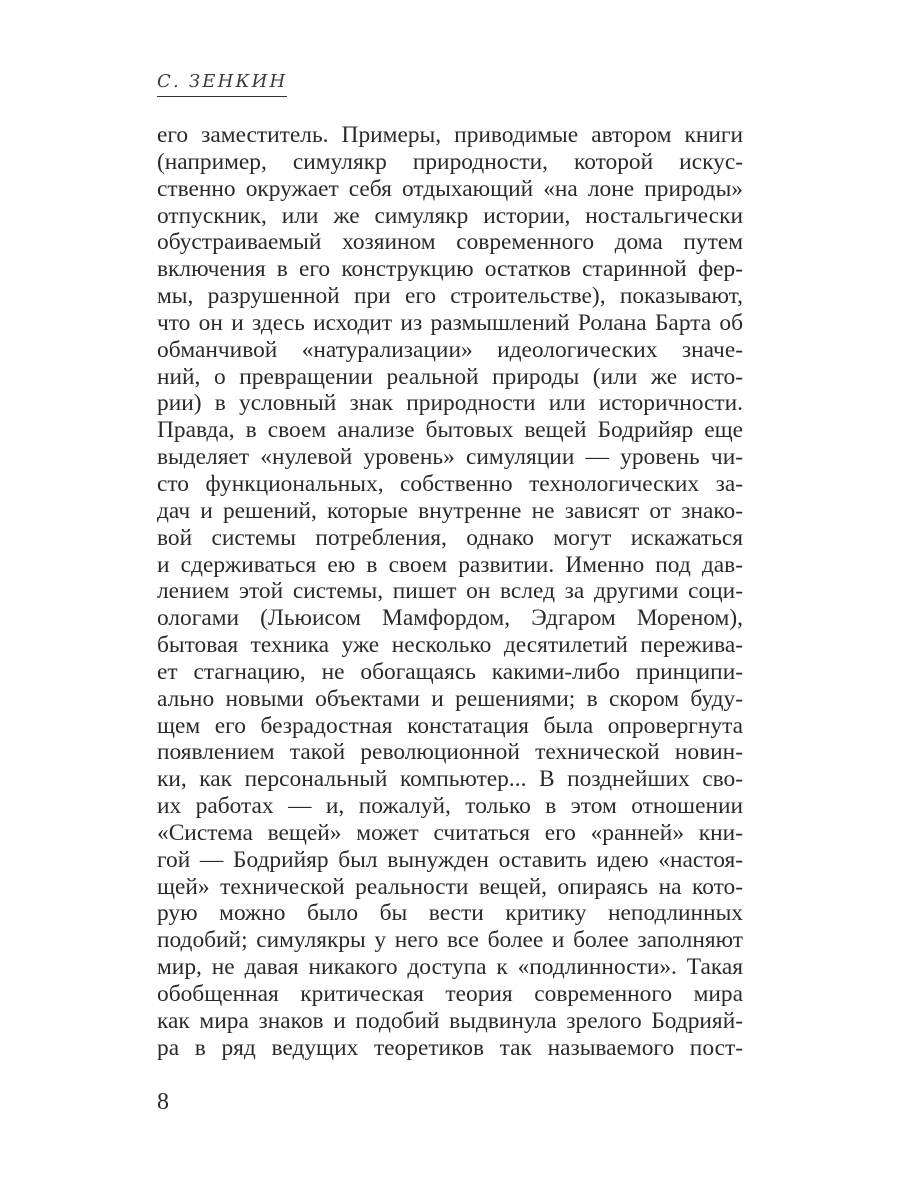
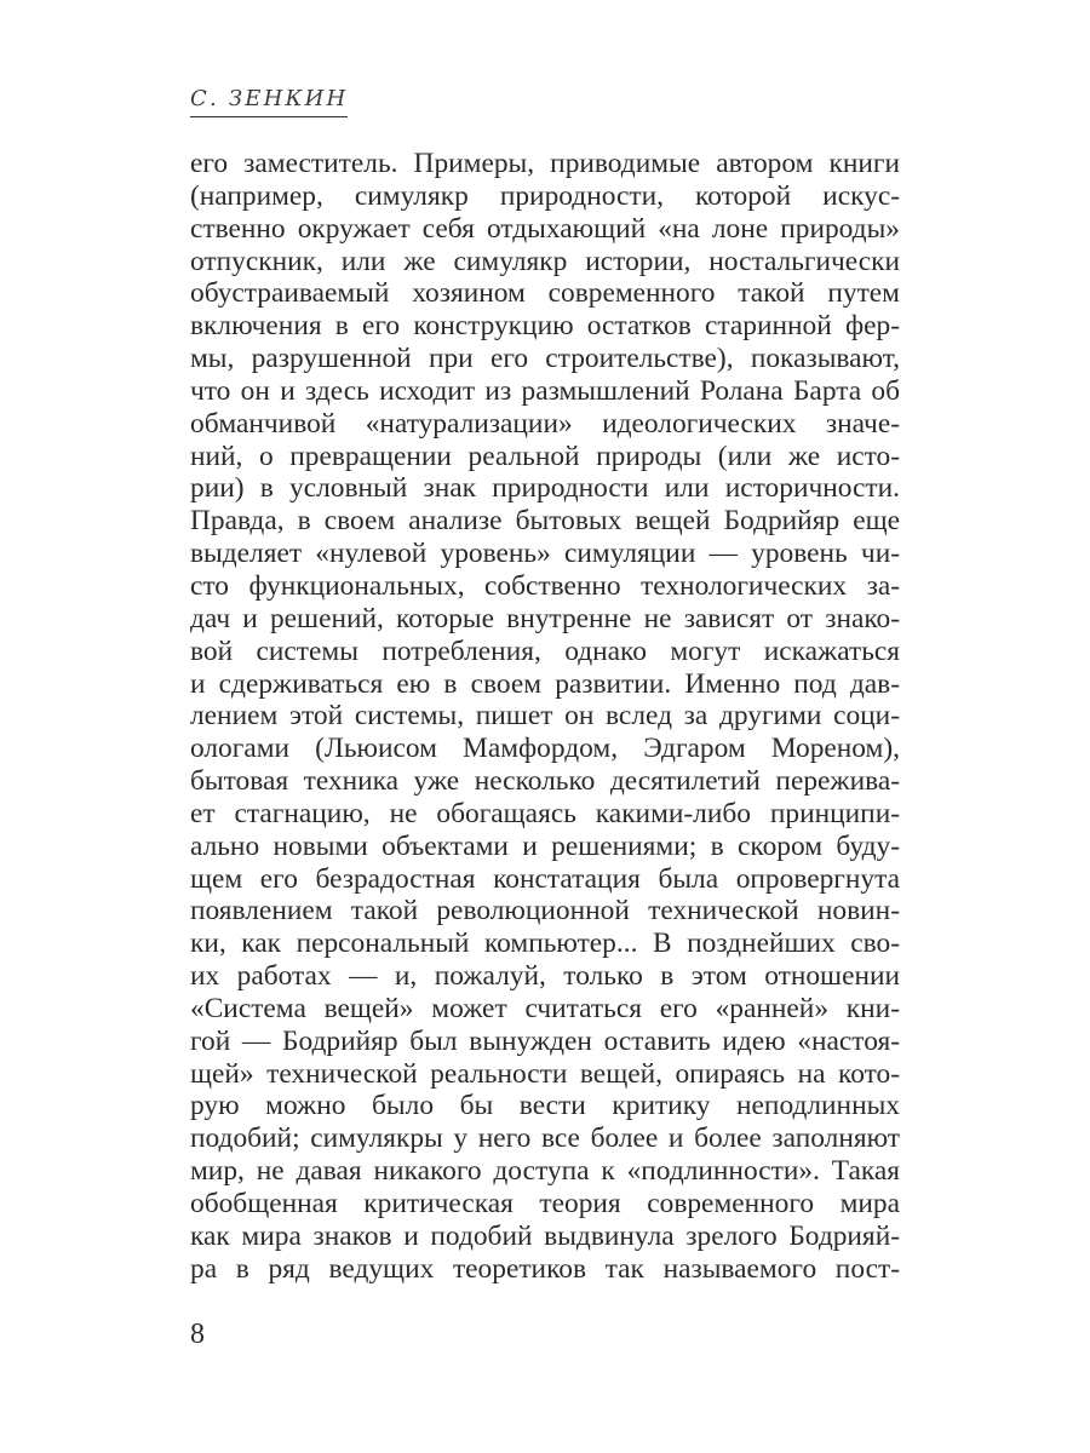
  С. ЗЕНКИН
  его заместитель. Примеры, приводимые автором книги
  (например, симулякр природности, которой искус-
  ственно окружает себя отдыхающий «на лоне природы»
  отпускник, или же симулякр истории, ностальгически
- обустраиваемый хозяином современного дома путем
+ обустраиваемый хозяином современного такой путем
  включения в его конструкцию остатков старинной фер-
  мы, разрушенной при его строительстве), показывают,
  что он и здесь исходит из размышлений Ролана Барта об
  обманчивой «натурализации» идеологических значе-
  ний, о превращении реальной природы (или же исто-
  рии) в условный знак природности или историчности.
  Правда, в своем анализе бытовых вещей Бодрийяр еще
  выделяет «нулевой уровень» симуляции — уровень чи-
  сто функциональных, собственно технологических за-
  дач и решений, которые внутренне не зависят от знако-
  вой системы потребления, однако могут искажаться
  и сдерживаться ею в своем развитии. Именно под дав-
  лением этой системы, пишет он вслед за другими соци-
  ологами (Льюисом Мамфордом, Эдгаром Мореном),
  бытовая техника уже несколько десятилетий пережива-
  ет стагнацию, не обогащаясь какими-либо принципи-
  ально новыми объектами и решениями; в скором буду-
  щем его безрадостная констатация была опровергнута
  появлением такой революционной технической новин-
  ки, как персональный компьютер... В позднейших сво-
  их работах — и, пожалуй, только в этом отношении
  «Система вещей» может считаться его «ранней» кни-
  гой — Бодрийяр был вынужден оставить идею «настоя-
  щей» технической реальности вещей, опираясь на кото-
  рую можно было бы вести критику неподлинных
  подобий; симулякры у него все более и более заполняют
  мир, не давая никакого доступа к «подлинности». Такая
  обобщенная критическая теория современного мира
  как мира знаков и подобий выдвинула зрелого Бодрияй-
  ра в ряд ведущих теоретиков так называемого пост-
  8
